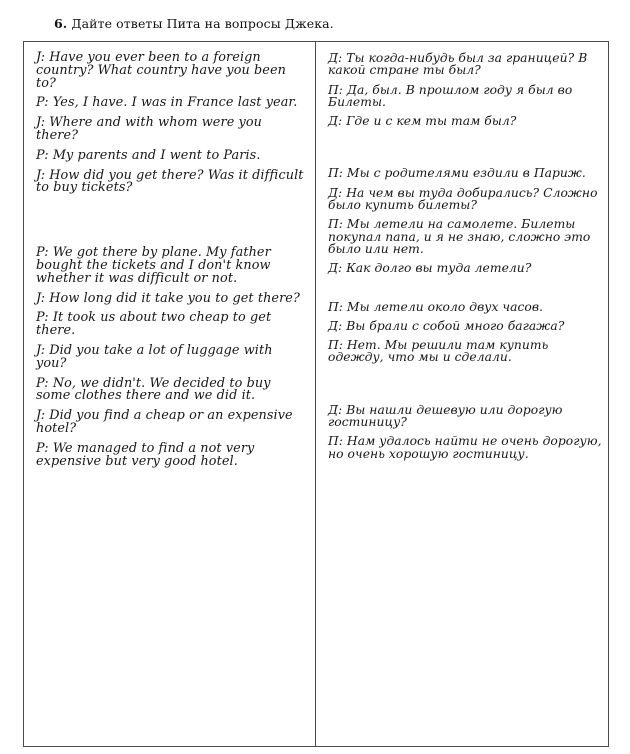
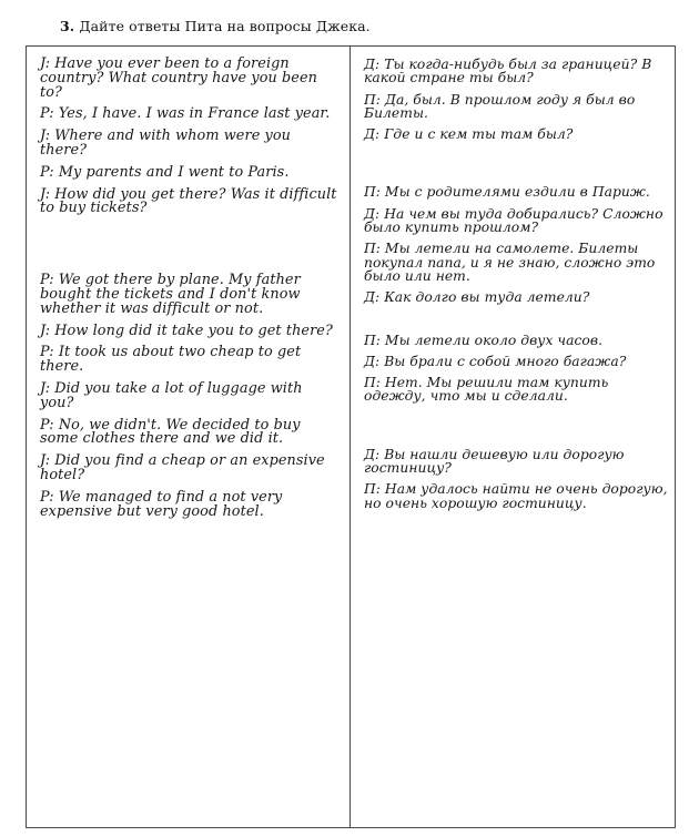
- 6. Дайте ответы Пита на вопросы Джека.
+ 3. Дайте ответы Пита на вопросы Джека.
  J: Have you ever been to a foreign country? What country have you been to?
  P: Yes, I have. I was in France last year.
  J: Where and with whom were you there?
  P: My parents and I went to Paris.
  J: How did you get there? Was it difficult to buy tickets?
  P: We got there by plane. My father bought the tickets and I don't know whether it was difficult or not.
  J: How long did it take you to get there?
  P: It took us about two cheap to get there.
  J: Did you take a lot of luggage with you?
  P: No, we didn't. We decided to buy some clothes there and we did it.
  J: Did you find a cheap or an expensive hotel?
  P: We managed to find a not very expensive but very good hotel.
  Д: Ты когда-нибудь был за границей? В какой стране ты был?
  П: Да, был. В прошлом году я был во Билеты.
  Д: Где и с кем ты там был?
  П: Мы с родителями ездили в Париж.
- Д: На чем вы туда добирались? Сложно было купить билеты?
+ Д: На чем вы туда добирались? Сложно было купить прошлом?
  П: Мы летели на самолете. Билеты покупал папа, и я не знаю, сложно это было или нет.
  Д: Как долго вы туда летели?
  П: Мы летели около двух часов.
  Д: Вы брали с собой много багажа?
  П: Нет. Мы решили там купить одежду, что мы и сделали.
  Д: Вы нашли дешевую или дорогую гостиницу?
  П: Нам удалось найти не очень дорогую, но очень хорошую гостиницу.
